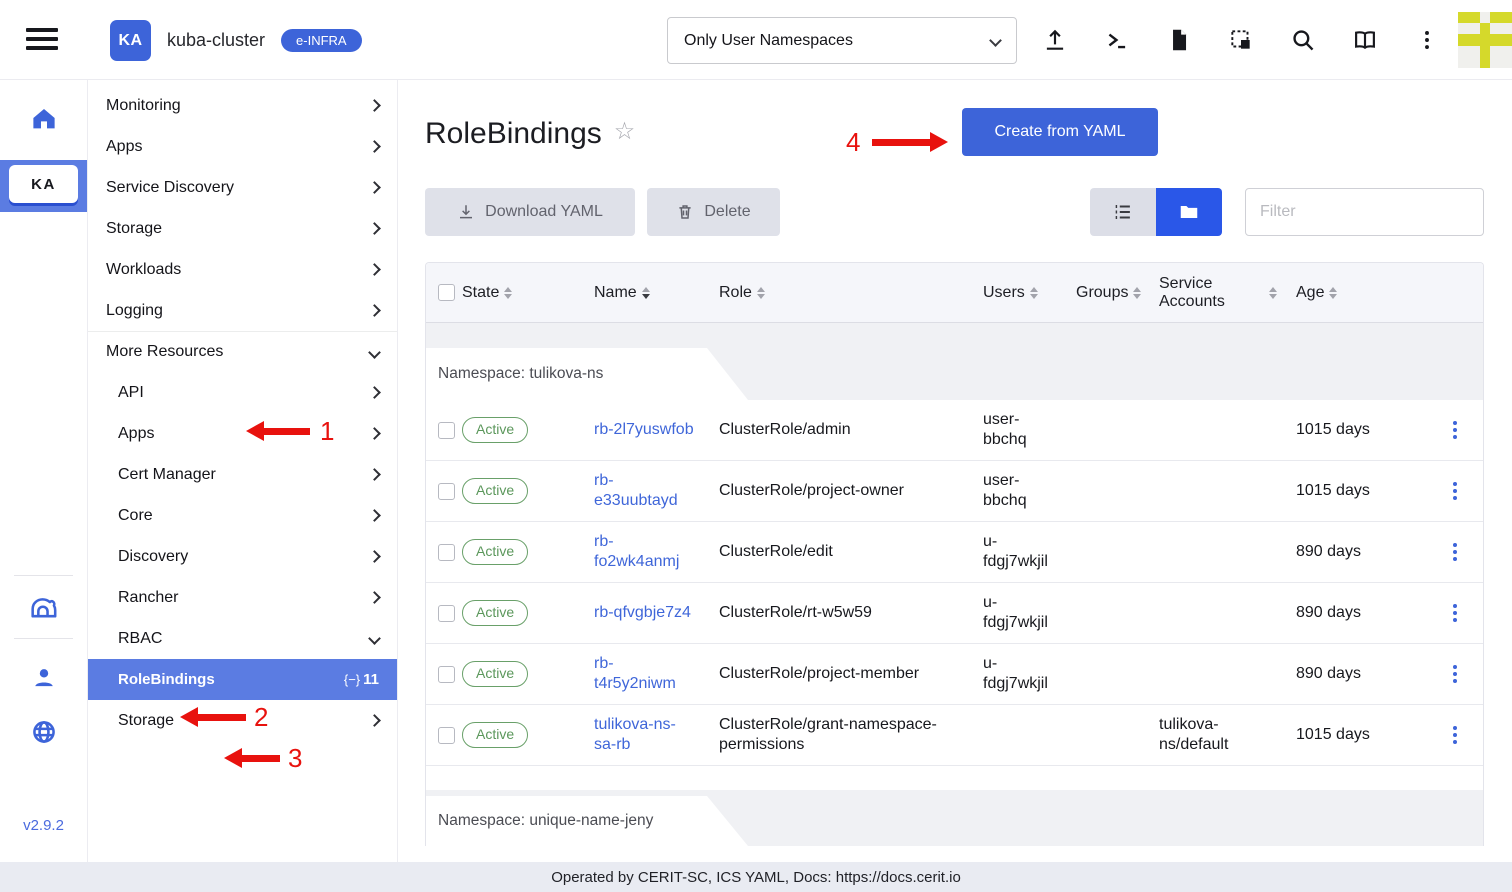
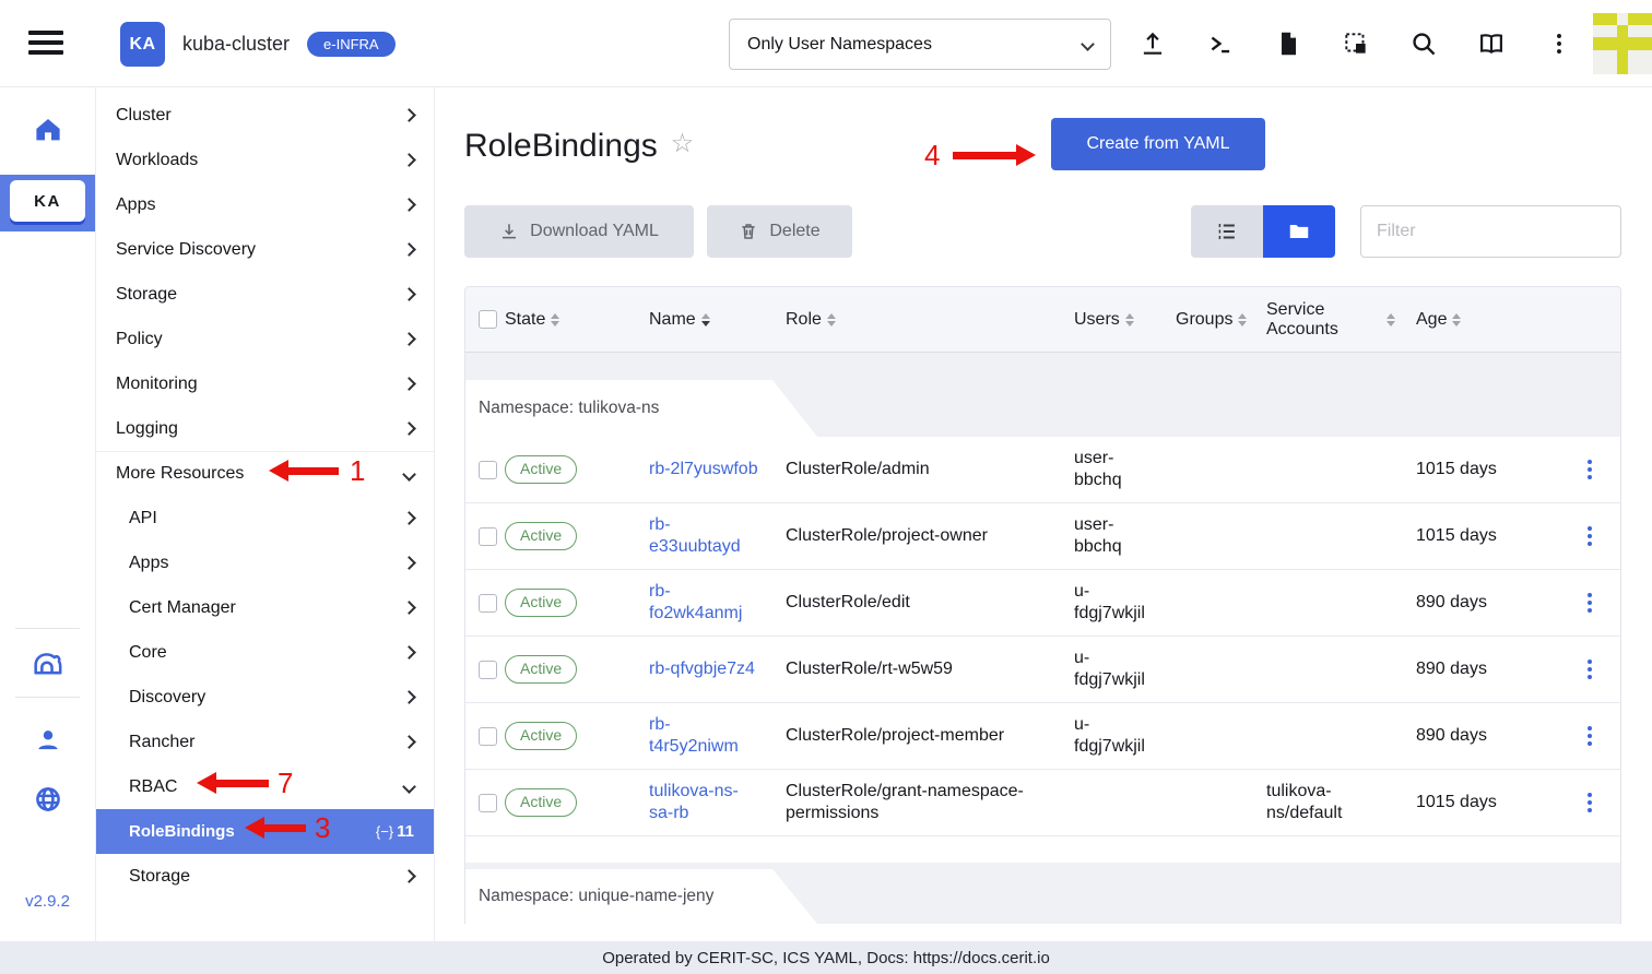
  KA
  kuba-cluster
  e-INFRA
  Only User Namespaces
  KA
  v2.9.2
+ Cluster
- Monitoring
+ Workloads
  Apps
  Service Discovery
  Storage
+ Policy
- Workloads
+ Monitoring
  Logging
  More Resources
  API
  Apps
  Cert Manager
  Core
  Discovery
  Rancher
  RBAC
  RoleBindings
  {−} 11
  Storage
  RoleBindings
  ☆
  Create from YAML
  Download YAML
  Delete
  Filter
  State
  Name
  Role
  Users
  Groups
  Service Accounts
  Age
  Namespace: tulikova-ns
  Active
  rb-2l7yuswfob
  ClusterRole/admin
  user-bbchq
  1015 days
  Active
  rb-e33uubtayd
  ClusterRole/project-owner
  user-bbchq
  1015 days
  Active
  rb-fo2wk4anmj
  ClusterRole/edit
  u-fdgj7wkjil
  890 days
  Active
  rb-qfvgbje7z4
  ClusterRole/rt-w5w59
  u-fdgj7wkjil
  890 days
  Active
  rb-t4r5y2niwm
  ClusterRole/project-member
  u-fdgj7wkjil
  890 days
  Active
  tulikova-ns-sa-rb
  ClusterRole/grant-namespace-permissions
  tulikova-ns/default
  1015 days
  Namespace: unique-name-jeny
  Operated by CERIT-SC, ICS YAML, Docs: https://docs.cerit.io
  1
- 2
+ 7
  3
  4
